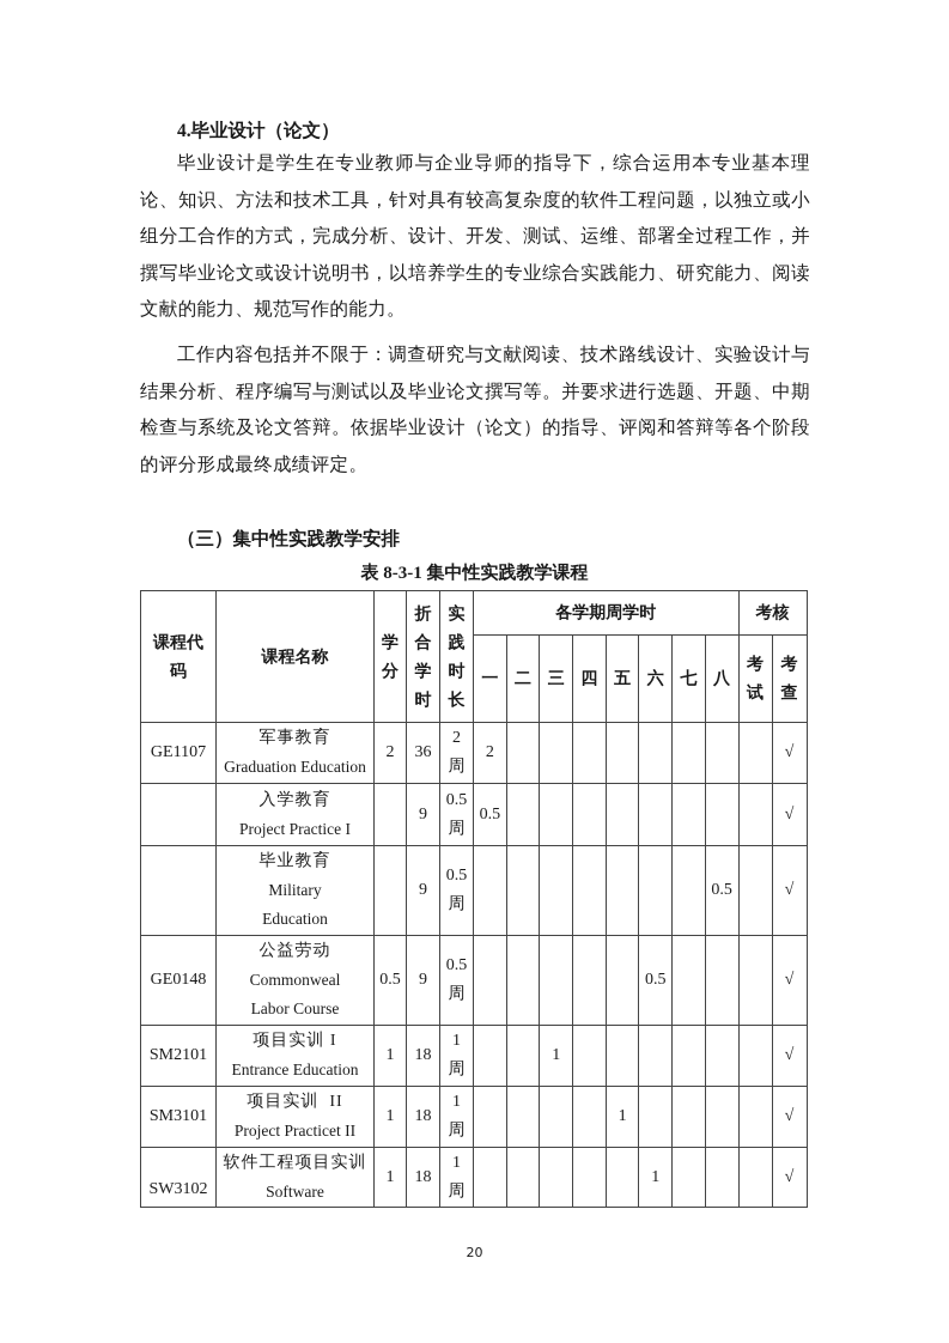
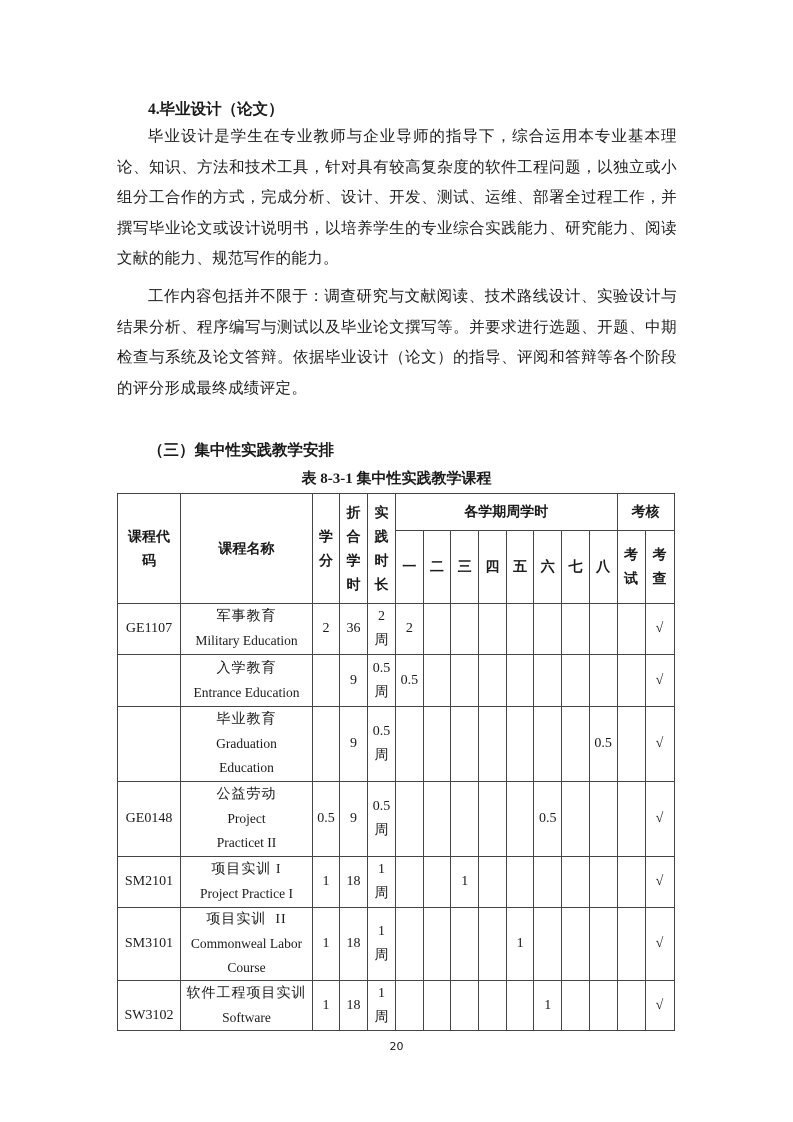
  4.毕业设计（论文）
  毕业设计是学生在专业教师与企业导师的指导下，综合运用本专业基本理论、知识、方法和技术工具，针对具有较高复杂度的软件工程问题，以独立或小组分工合作的方式，完成分析、设计、开发、测试、运维、部署全过程工作，并撰写毕业论文或设计说明书，以培养学生的专业综合实践能力、研究能力、阅读文献的能力、规范写作的能力。
  工作内容包括并不限于：调查研究与文献阅读、技术路线设计、实验设计与结果分析、程序编写与测试以及毕业论文撰写等。并要求进行选题、开题、中期检查与系统及论文答辩。依据毕业设计（论文）的指导、评阅和答辩等各个阶段的评分形成最终成绩评定。
  （三）集中性实践教学安排
  表 8-3-1 集中性实践教学课程
  课程代码	课程名称	学分	折合学时	实践时长	各学期周学时	考核
  一	二	三	四	五	六	七	八	考试	考查
- GE1107	军事教育Graduation Education	2	36	2周	2									√
+ GE1107	军事教育Military Education	2	36	2周	2									√
- 	入学教育Project Practice I		9	0.5周	0.5									√
+ 	入学教育Entrance Education		9	0.5周	0.5									√
- 	毕业教育Military Education		9	0.5周								0.5		√
+ 	毕业教育Graduation Education		9	0.5周								0.5		√
- GE0148	公益劳动Commonweal Labor Course	0.5	9	0.5周						0.5				√
+ GE0148	公益劳动Project Practicet II	0.5	9	0.5周						0.5				√
- SM2101	项目实训 IEntrance Education	1	18	1周			1							√
+ SM2101	项目实训 IProject Practice I	1	18	1周			1							√
- SM3101	项目实训 IIProject Practicet II	1	18	1周					1					√
+ SM3101	项目实训 IICommonweal Labor Course	1	18	1周					1					√
  SW3102	软件工程项目实训Software	1	18	1周						1				√
  20
